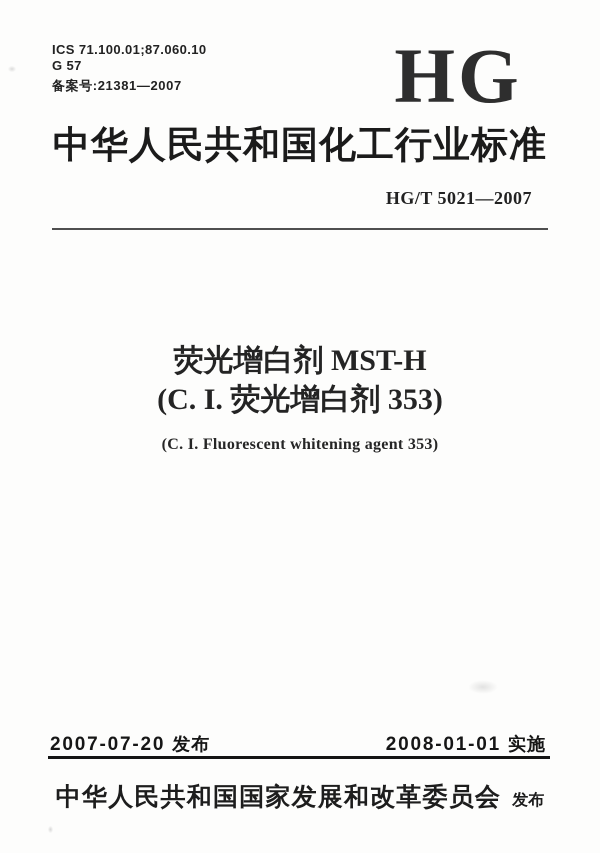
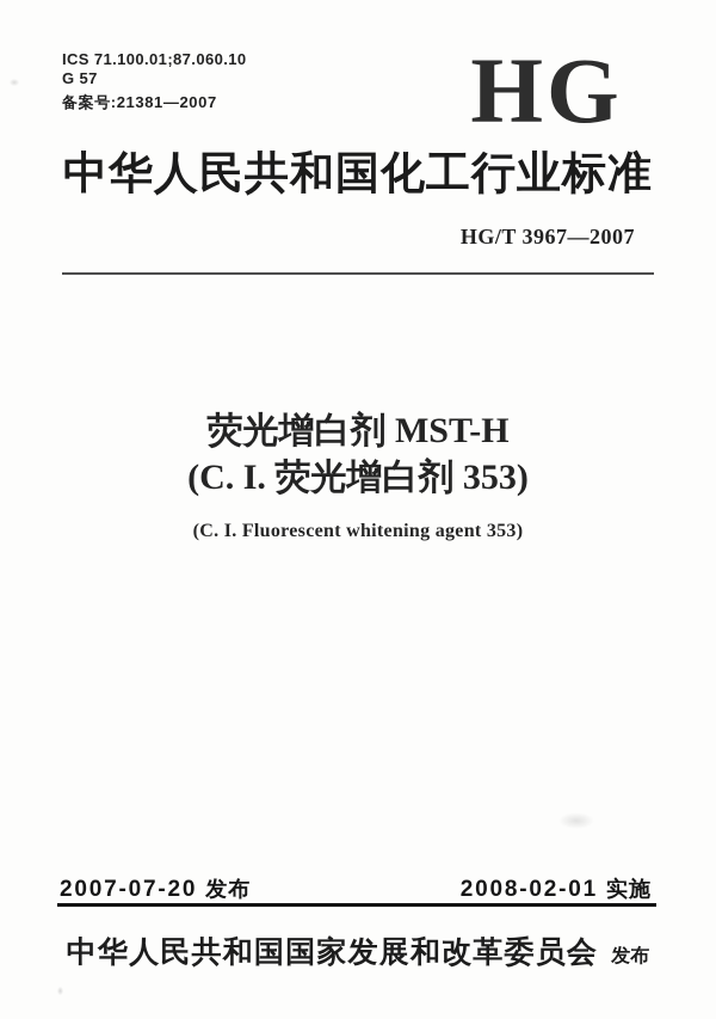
  ICS 71.100.01;87.060.10
  G 57
  备案号:21381—2007
  HG
  中华人民共和国化工行业标准
- HG/T 5021—2007
+ HG/T 3967—2007
  荧光增白剂 MST-H
  (C. I. 荧光增白剂 353)
  (C. I. Fluorescent whitening agent 353)
  2007-07-20
  发布
- 2008-01-01
+ 2008-02-01
  实施
  中华人民共和国国家发展和改革委员会 发布
